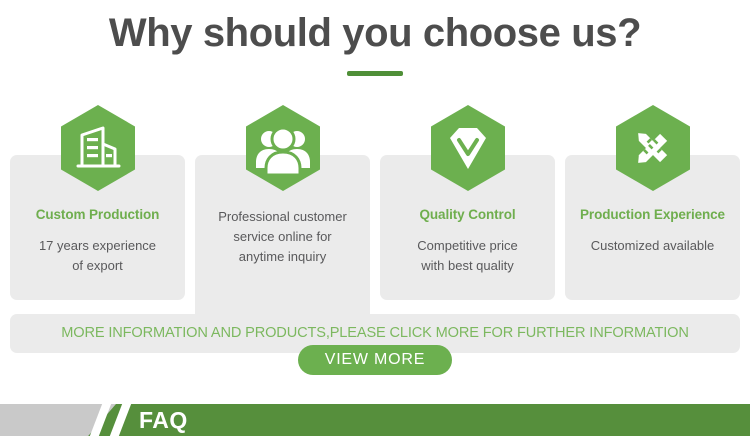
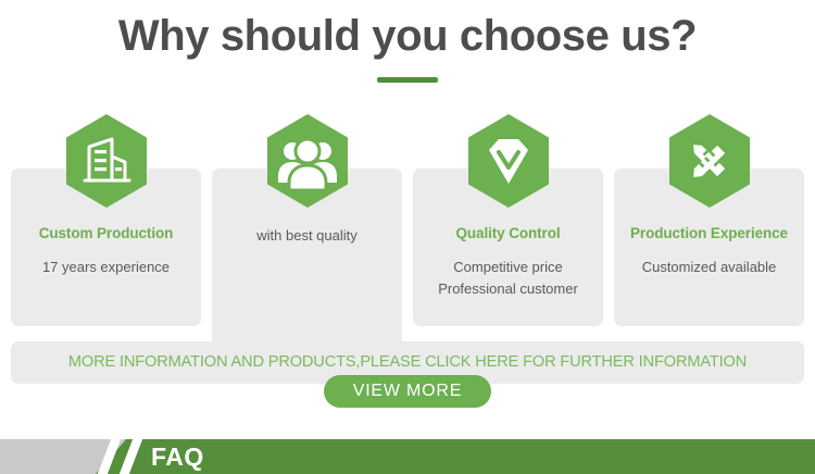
  Why should you choose us?
  Custom Production
  17 years experience
- of export
- Professional customer
+ with best quality
- service online for
- anytime inquiry
  Quality Control
  Competitive price
- with best quality
+ Professional customer
  Production Experience
  Customized available
- MORE INFORMATION AND PRODUCTS,PLEASE CLICK MORE FOR FURTHER INFORMATION
+ MORE INFORMATION AND PRODUCTS,PLEASE CLICK HERE FOR FURTHER INFORMATION
  VIEW MORE
  FAQ
